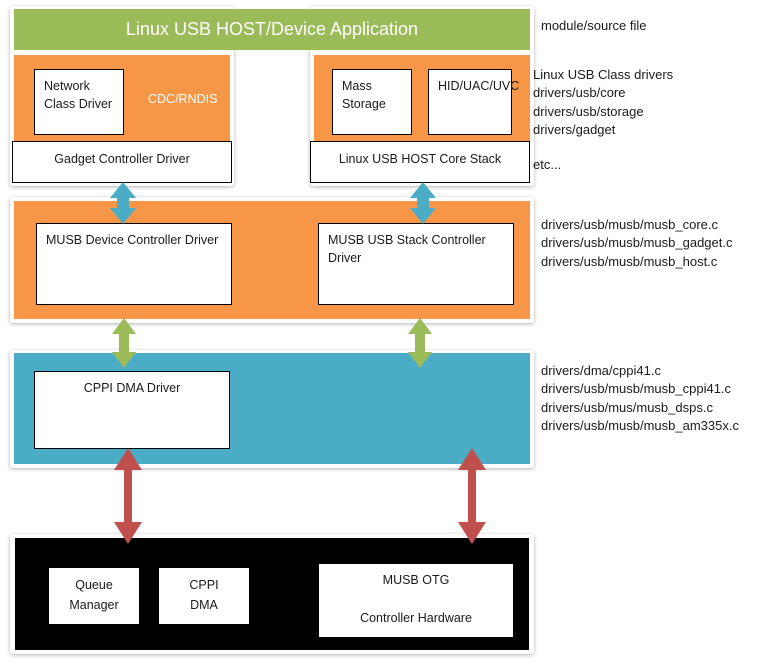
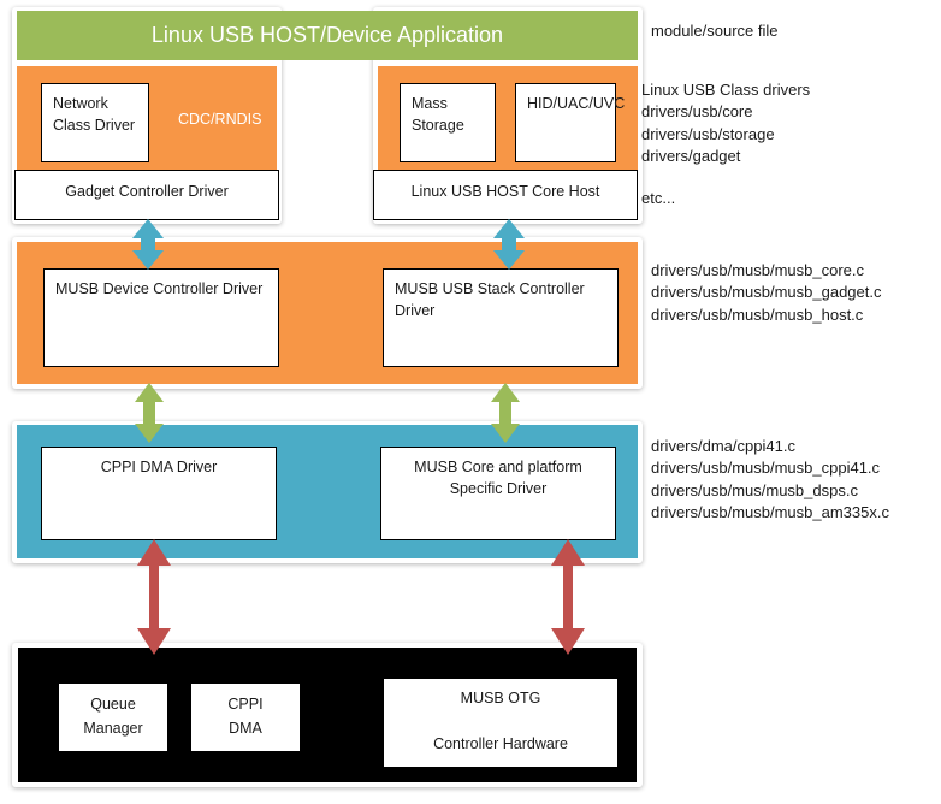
  Linux USB HOST/Device Application
  CDC/RNDIS
  Network
  Class Driver
  Gadget Controller Driver
  Mass
  Storage
  HID/UAC/UVC
- Linux USB HOST Core Stack
+ Linux USB HOST Core Host
  MUSB Device Controller Driver
  MUSB USB Stack Controller Driver
  CPPI DMA Driver
+ MUSB Core and platform
+ Specific Driver
  Queue
  Manager
  CPPI
  DMA
  MUSB OTG
  Controller Hardware
  module/source file
  Linux USB Class drivers
  drivers/usb/core
  drivers/usb/storage
  drivers/gadget
  etc...
  drivers/usb/musb/musb_core.c
  drivers/usb/musb/musb_gadget.c
  drivers/usb/musb/musb_host.c
  drivers/dma/cppi41.c
  drivers/usb/musb/musb_cppi41.c
  drivers/usb/mus/musb_dsps.c
  drivers/usb/musb/musb_am335x.c
